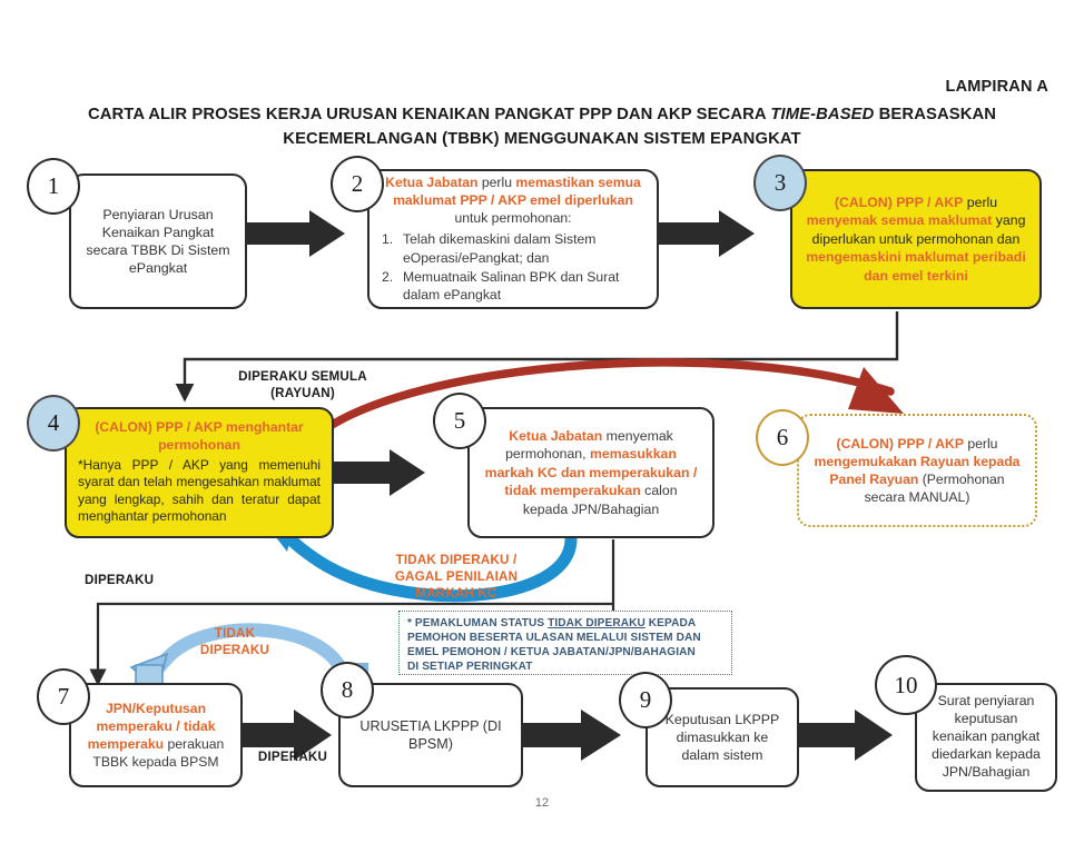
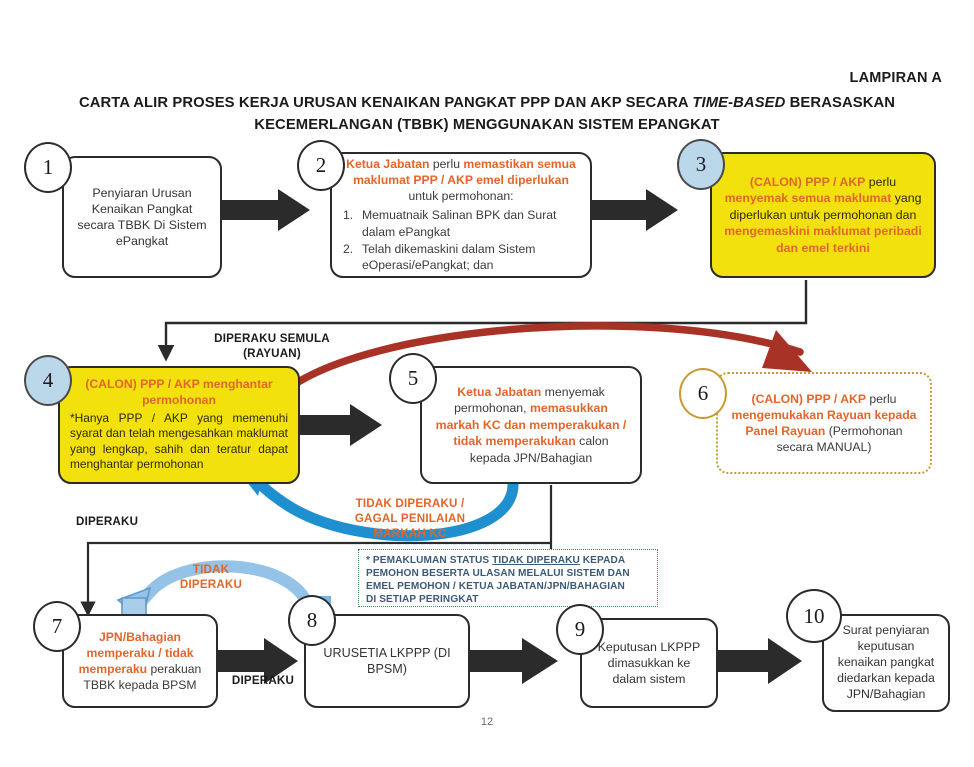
  LAMPIRAN A
  CARTA ALIR PROSES KERJA URUSAN KENAIKAN PANGKAT PPP DAN AKP SECARA TIME-BASED BERASASKAN
  KECEMERLANGAN (TBBK) MENGGUNAKAN SISTEM EPANGKAT
  Penyiaran Urusan Kenaikan Pangkat secara TBBK Di Sistem ePangkat
  1
  Ketua Jabatan perlu memastikan semua maklumat PPP / AKP emel diperlukan untuk permohonan:
  1.
- Telah dikemaskini dalam Sistem eOperasi/ePangkat; dan
+ Memuatnaik Salinan BPK dan Surat dalam ePangkat
  2.
- Memuatnaik Salinan BPK dan Surat dalam ePangkat
+ Telah dikemaskini dalam Sistem eOperasi/ePangkat; dan
  2
  (CALON) PPP / AKP perlu menyemak semua maklumat yang diperlukan untuk permohonan dan mengemaskini maklumat peribadi dan emel terkini
  3
  DIPERAKU SEMULA
  (RAYUAN)
  (CALON) PPP / AKP menghantar permohonan
  *Hanya PPP / AKP yang memenuhi syarat dan telah mengesahkan maklumat yang lengkap, sahih dan teratur dapat menghantar permohonan
  4
  Ketua Jabatan menyemak permohonan, memasukkan markah KC dan memperakukan / tidak memperakukan calon kepada JPN/Bahagian
  5
  (CALON) PPP / AKP perlu mengemukakan Rayuan kepada Panel Rayuan (Permohonan secara MANUAL)
  6
  TIDAK DIPERAKU /
  GAGAL PENILAIAN
  MARKAH KC
  DIPERAKU
  TIDAK
  DIPERAKU
  DIPERAKU
  * PEMAKLUMAN STATUS TIDAK DIPERAKU KEPADA
  PEMOHON BESERTA ULASAN MELALUI SISTEM DAN
  EMEL PEMOHON / KETUA JABATAN/JPN/BAHAGIAN
  DI SETIAP PERINGKAT
- JPN/Keputusan memperaku / tidak memperaku perakuan TBBK kepada BPSM
+ JPN/Bahagian memperaku / tidak memperaku perakuan TBBK kepada BPSM
  7
  URUSETIA LKPPP (DI BPSM)
  8
  Keputusan LKPPP dimasukkan ke dalam sistem
  9
  Surat penyiaran keputusan kenaikan pangkat diedarkan kepada JPN/Bahagian
  10
  12
